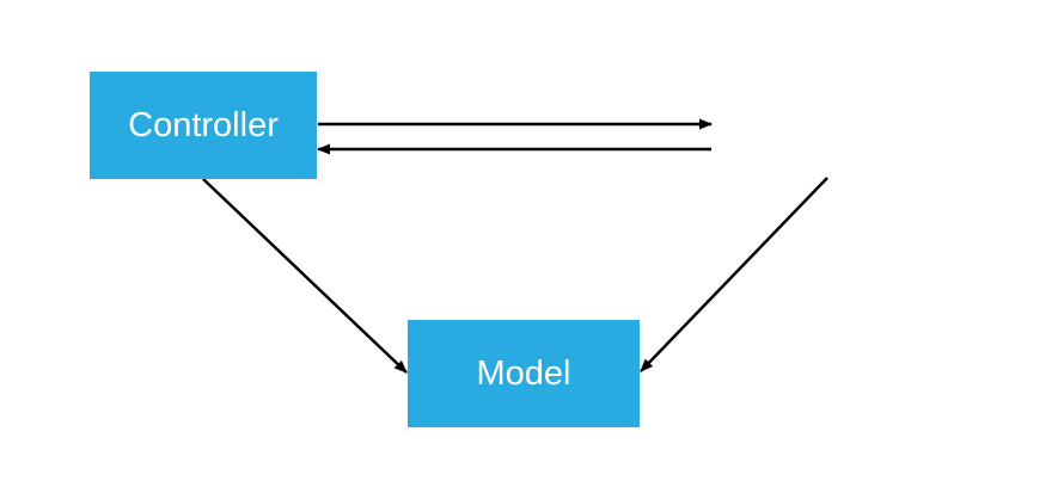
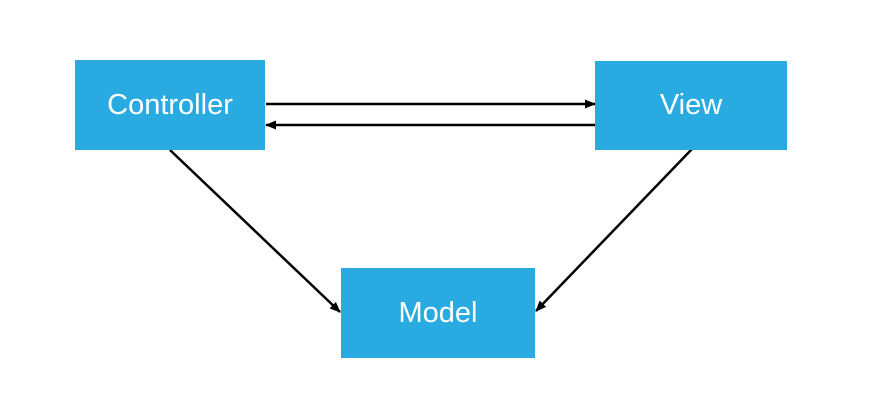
  Controller
+ View
  Model
